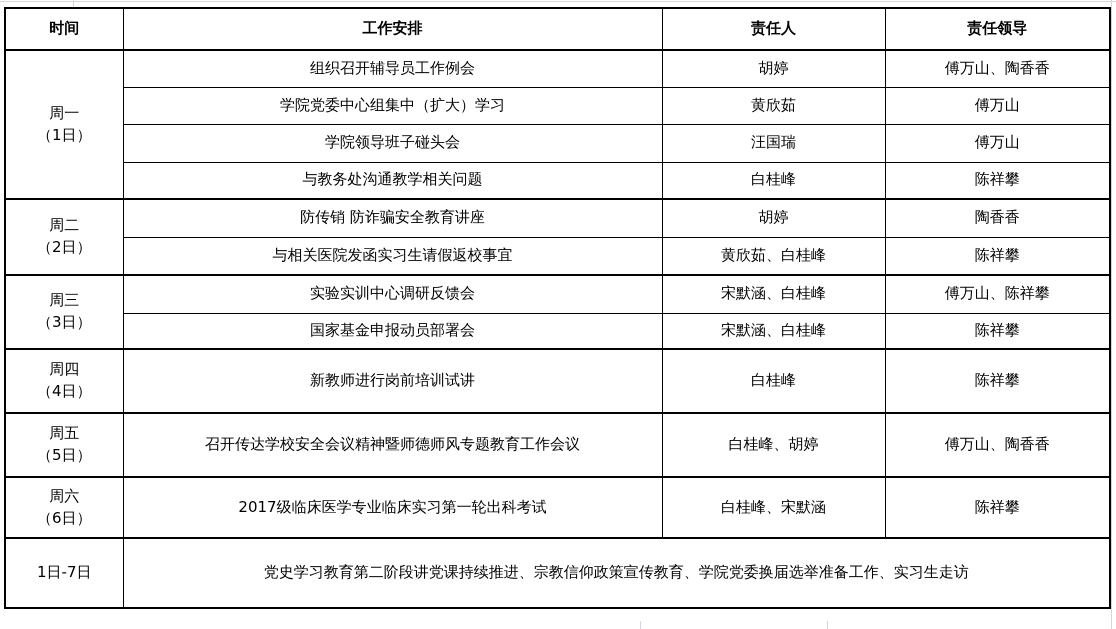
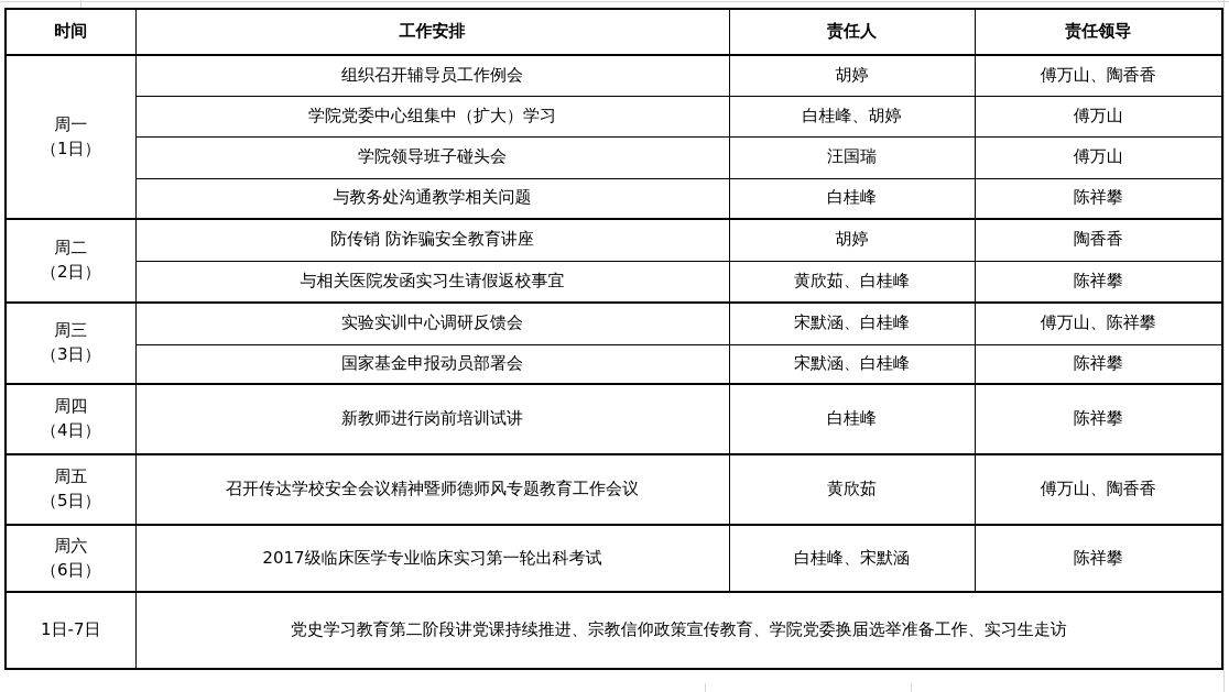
  时间	工作安排	责任人	责任领导
  周一 （1日）	组织召开辅导员工作例会	胡婷	傅万山、陶香香
- 学院党委中心组集中（扩大）学习	黄欣茹	傅万山
+ 学院党委中心组集中（扩大）学习	白桂峰、胡婷	傅万山
  学院领导班子碰头会	汪国瑞	傅万山
  与教务处沟通教学相关问题	白桂峰	陈祥攀
  周二 （2日）	防传销 防诈骗安全教育讲座	胡婷	陶香香
  与相关医院发函实习生请假返校事宜	黄欣茹、白桂峰	陈祥攀
  周三 （3日）	实验实训中心调研反馈会	宋默涵、白桂峰	傅万山、陈祥攀
  国家基金申报动员部署会	宋默涵、白桂峰	陈祥攀
  周四 （4日）	新教师进行岗前培训试讲	白桂峰	陈祥攀
- 周五 （5日）	召开传达学校安全会议精神暨师德师风专题教育工作会议	白桂峰、胡婷	傅万山、陶香香
+ 周五 （5日）	召开传达学校安全会议精神暨师德师风专题教育工作会议	黄欣茹	傅万山、陶香香
  周六 （6日）	2017级临床医学专业临床实习第一轮出科考试	白桂峰、宋默涵	陈祥攀
  1日-7日	党史学习教育第二阶段讲党课持续推进、宗教信仰政策宣传教育、学院党委换届选举准备工作、实习生走访
